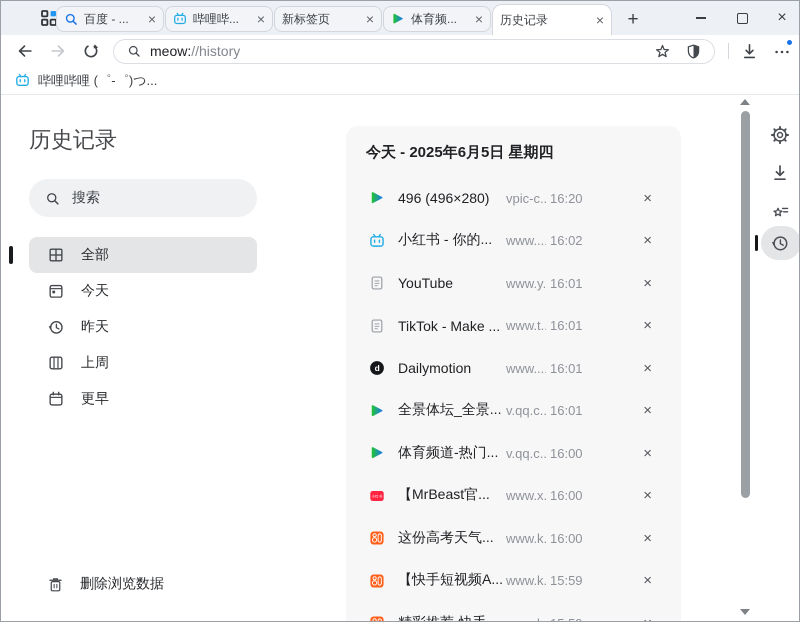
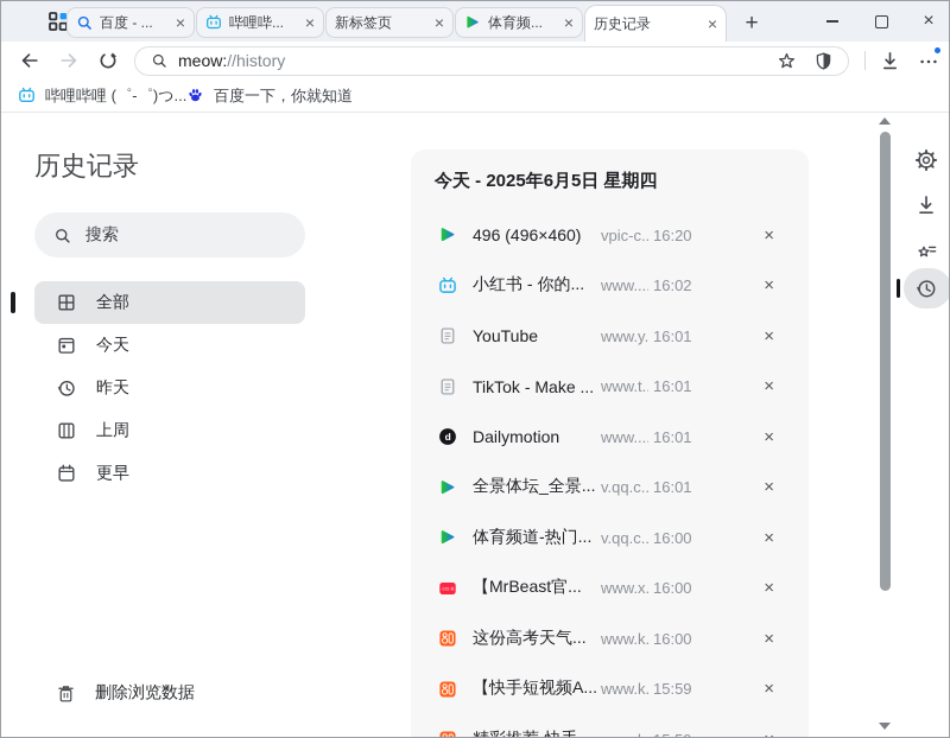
  百度 - ...
  ×
  哔哩哔...
  ×
  新标签页
  ×
  体育频...
  ×
  历史记录
  ×
  +
  ×
  meow:
  //history
  哔哩哔哩 (゜-゜)つ...
+ 百度一下，你就知道
  历史记录
  搜索
  全部
  今天
  昨天
  上周
  更早
  删除浏览数据
  今天 - 2025年6月5日 星期四
- 496 (496×280)
+ 496 (496×460)
  vpic-c..
  16:20
  ×
  小红书 - 你的...
  www...
  16:02
  ×
  YouTube
  www.y.
  16:01
  ×
  TikTok - Make ...
  www.t.
  16:01
  ×
  Dailymotion
  www...
  16:01
  ×
  全景体坛_全景...
  v.qq.c..
  16:01
  ×
  体育频道-热门...
  v.qq.c..
  16:00
  ×
  【MrBeast官...
  www.x.
  16:00
  ×
  这份高考天气...
  www.k.
  16:00
  ×
  【快手短视频A...
  www.k.
  15:59
  ×
